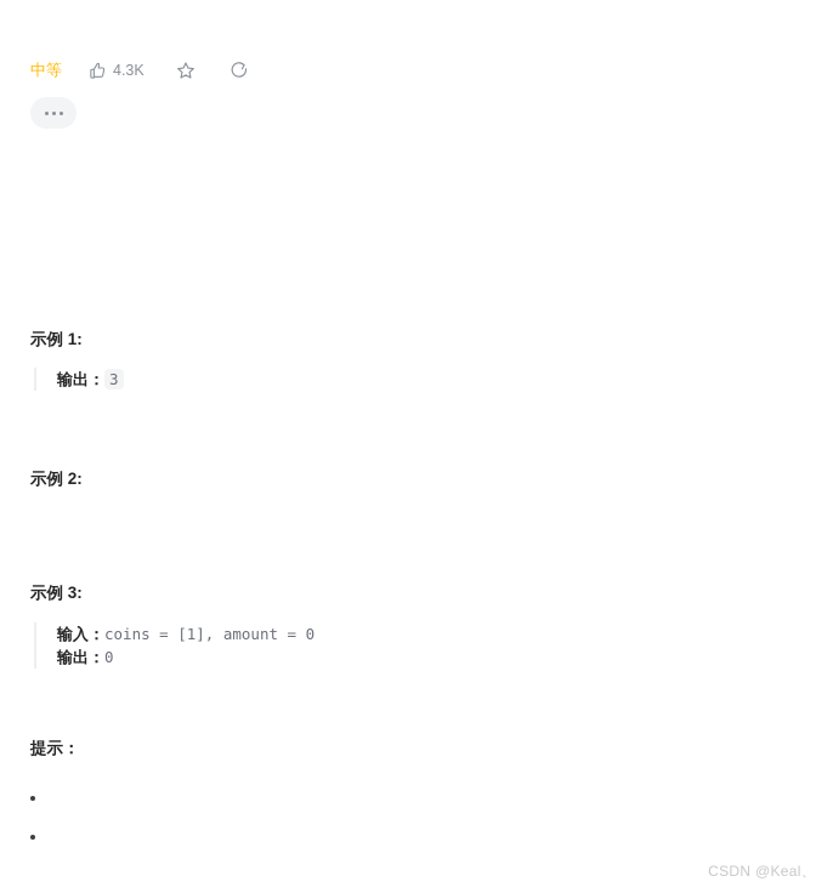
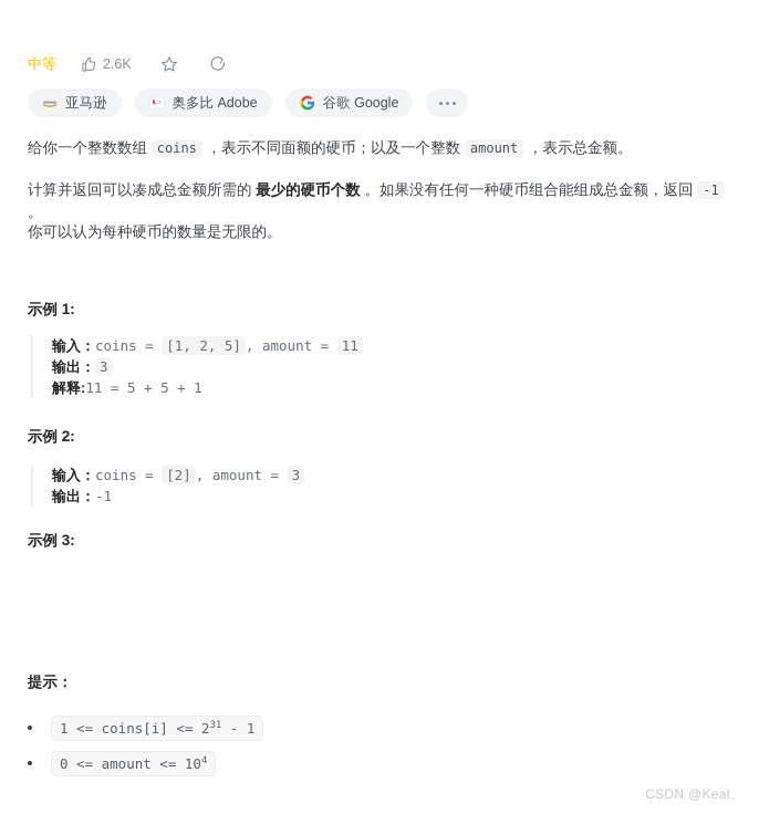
  中等
- 4.3K
+ 2.6K
+ 亚马逊
+ 奥多比 Adobe
+ 谷歌 Google
+ 给你一个整数数组 coins ，表示不同面额的硬币；以及一个整数 amount ，表示总金额。
+ 计算并返回可以凑成总金额所需的 最少的硬币个数 。如果没有任何一种硬币组合能组成总金额，返回 -1 。
+ 你可以认为每种硬币的数量是无限的。
  示例 1:
+ 输入：coins = [1, 2, 5] , amount = 11
  输出： 3
+ 解释:11 = 5 + 5 + 1
  示例 2:
+ 输入：coins = [2] , amount = 3
+ 输出：-1
  示例 3:
- 输入：coins = [1], amount = 0
- 输出：0
  提示：
+ 1 <= coins[i] <= 231 - 1
+ 0 <= amount <= 104
  CSDN @Keal、
